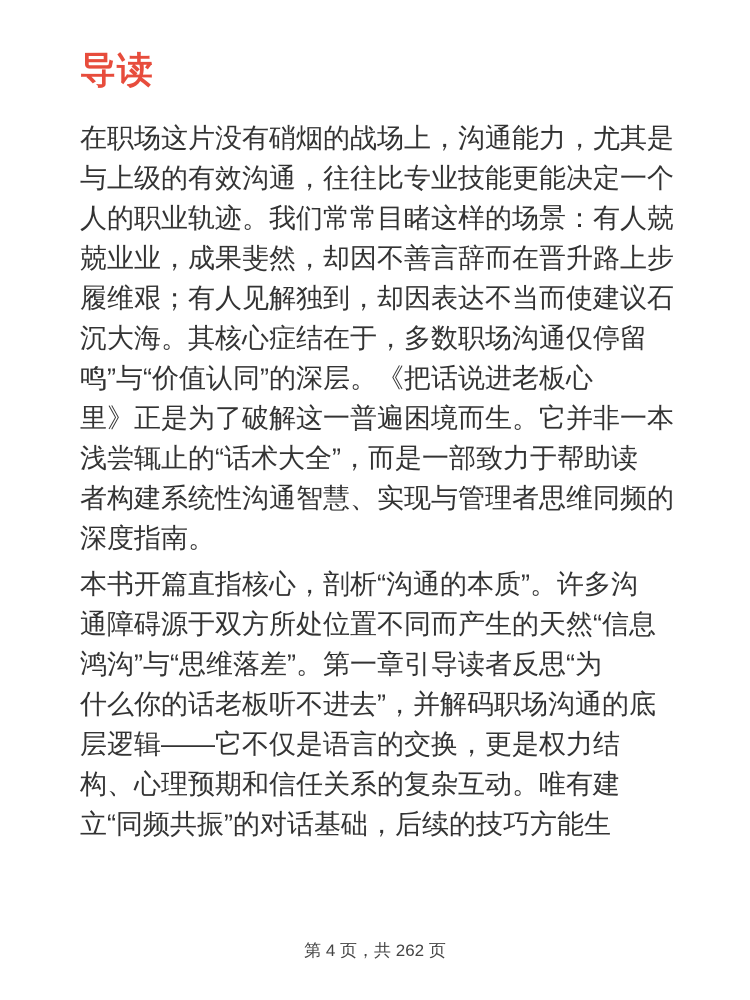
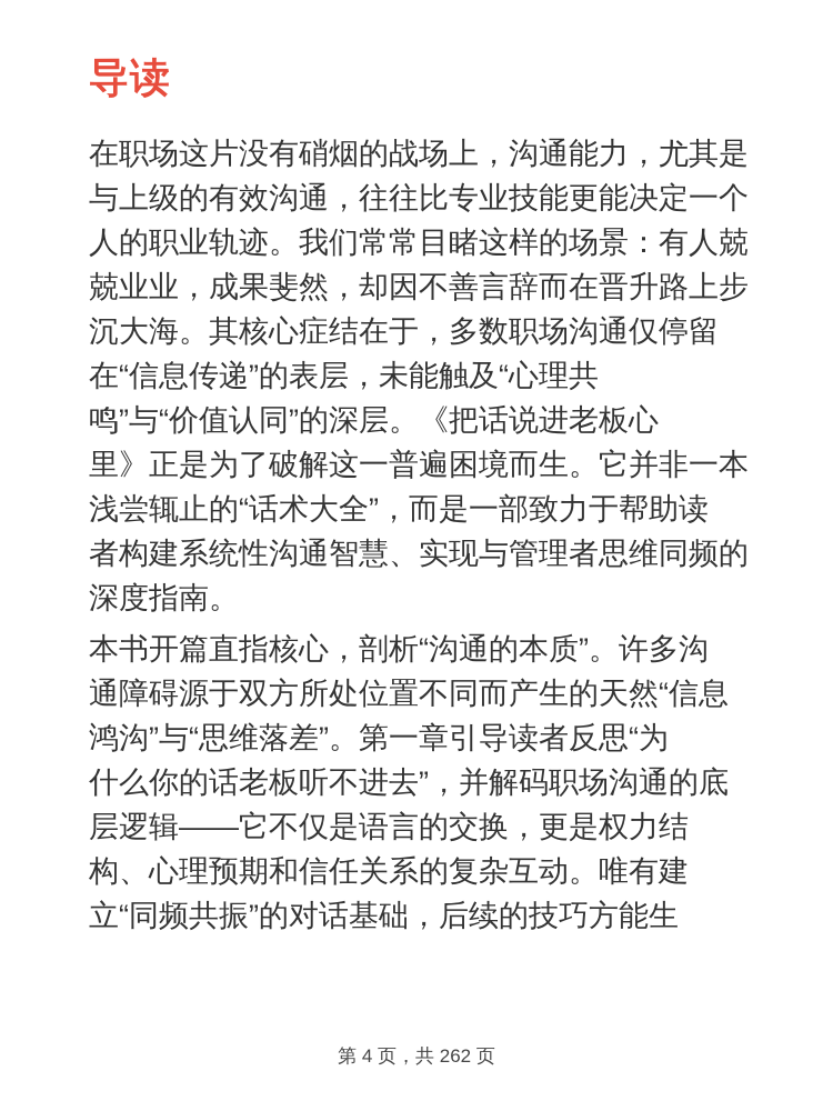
  导读
  在职场这片没有硝烟的战场上，沟通能力，尤其是
  与上级的有效沟通，往往比专业技能更能决定一个
  人的职业轨迹。我们常常目睹这样的场景：有人兢
  兢业业，成果斐然，却因不善言辞而在晋升路上步
- 履维艰；有人见解独到，却因表达不当而使建议石
  沉大海。其核心症结在于，多数职场沟通仅停留
+ 在“信息传递”的表层，未能触及“心理共
  鸣”与“价值认同”的深层。《把话说进老板心
  里》正是为了破解这一普遍困境而生。它并非一本
  浅尝辄止的“话术大全”，而是一部致力于帮助读
  者构建系统性沟通智慧、实现与管理者思维同频的
  深度指南。
  本书开篇直指核心，剖析“沟通的本质”。许多沟
  通障碍源于双方所处位置不同而产生的天然“信息
  鸿沟”与“思维落差”。第一章引导读者反思“为
  什么你的话老板听不进去”，并解码职场沟通的底
  层逻辑——它不仅是语言的交换，更是权力结
  构、心理预期和信任关系的复杂互动。唯有建
  立“同频共振”的对话基础，后续的技巧方能生
  第 4 页，共 262 页
